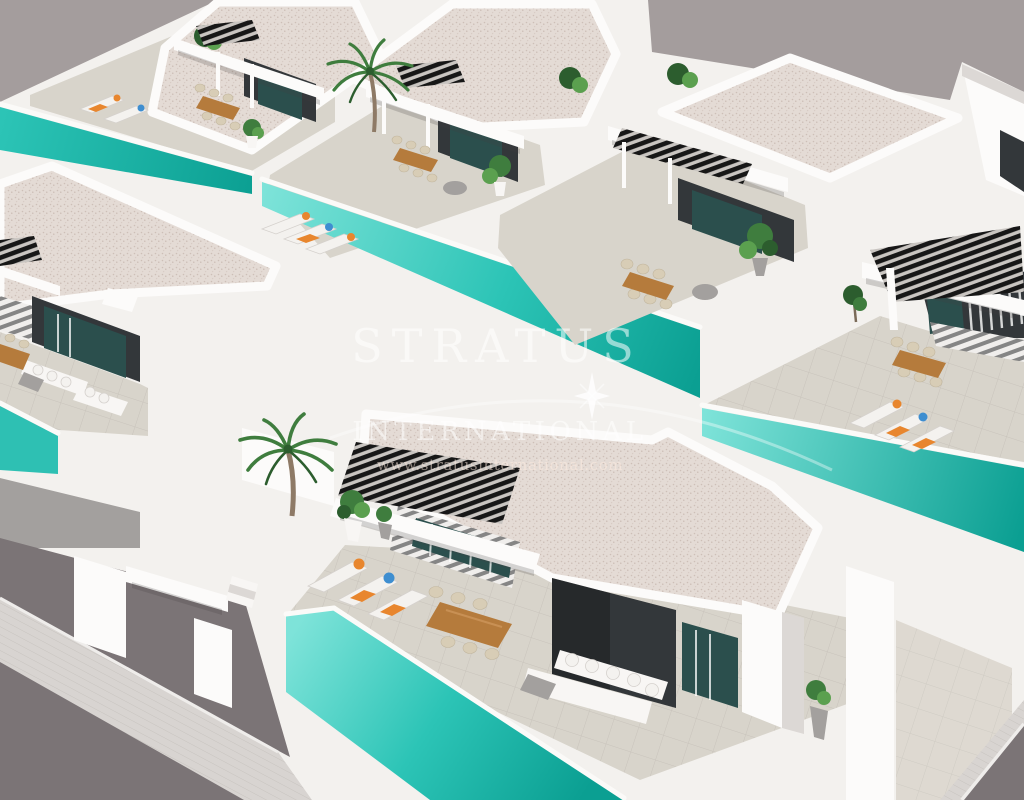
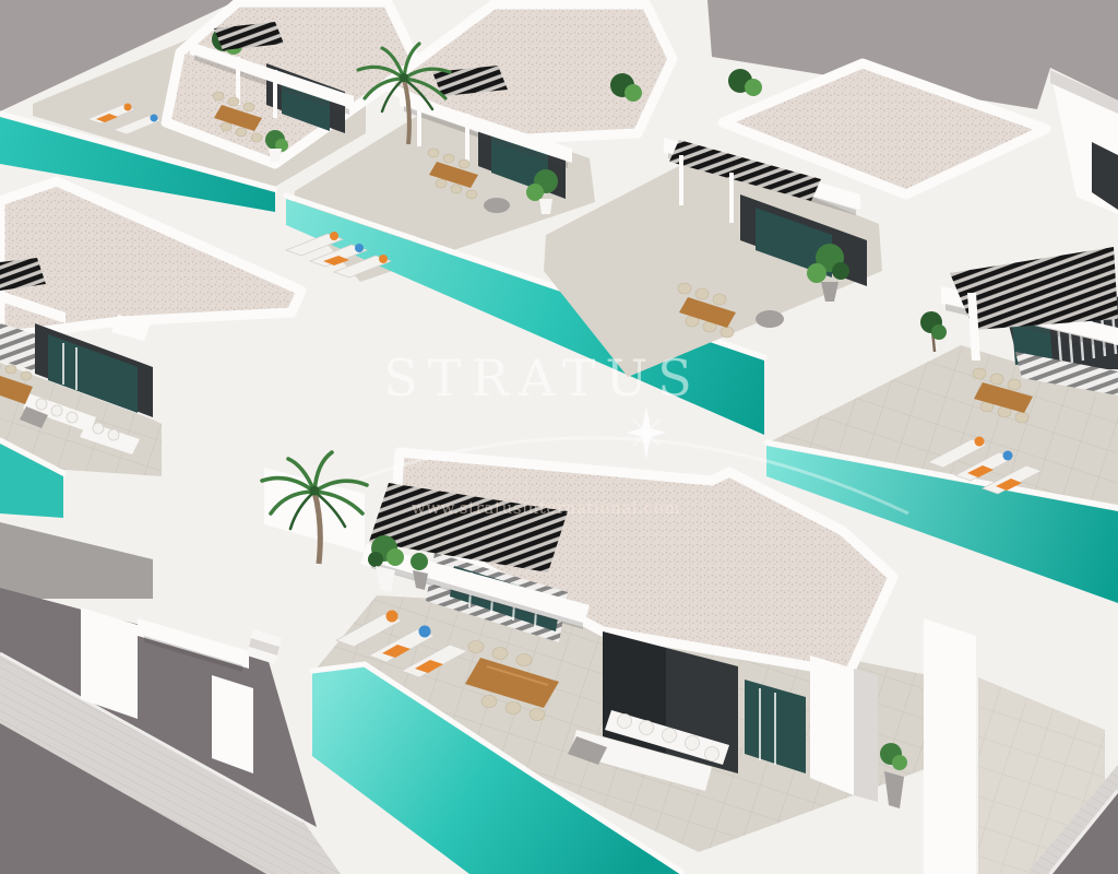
  STRATUS
- INTERNATIONAL
  www.stratusinternational.com
